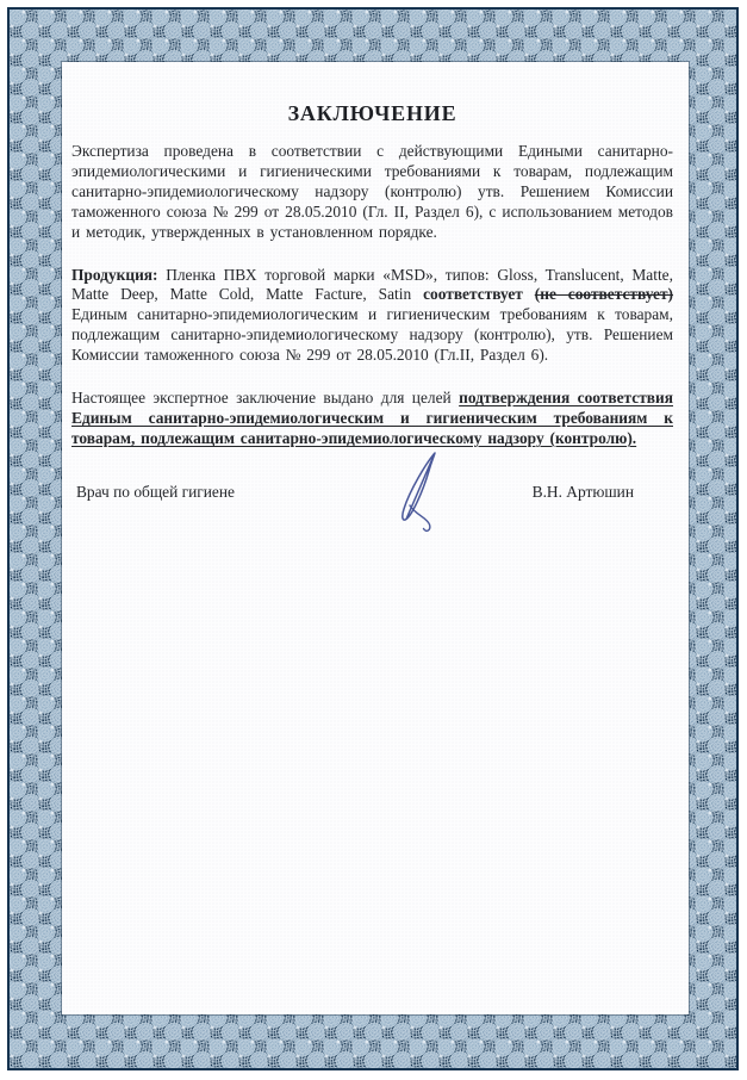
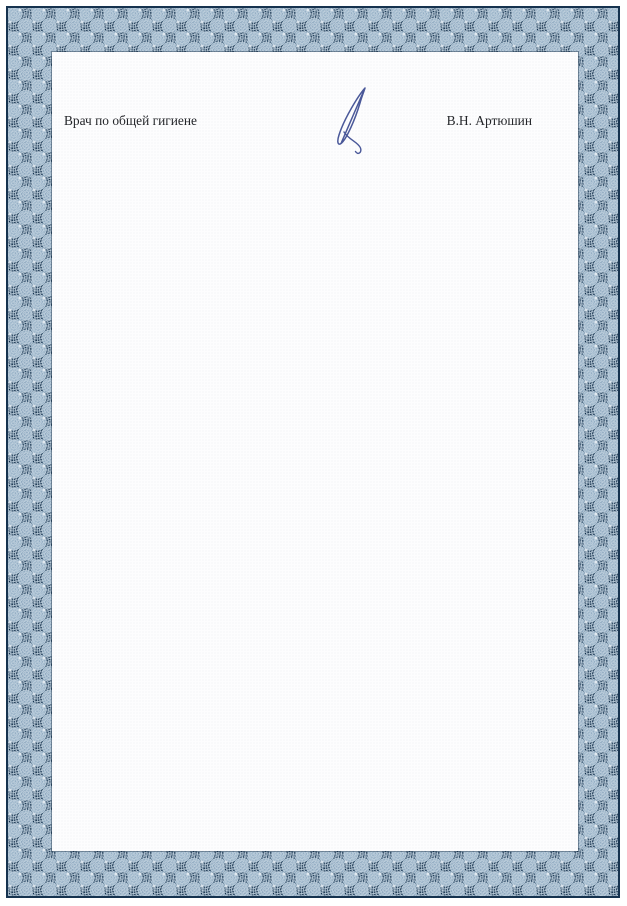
- ЗАКЛЮЧЕНИЕ
- Экспертиза проведена в соответствии с действующими Едиными санитарно-эпидемиологическими и гигиеническими требованиями к товарам, подлежащим санитарно-эпидемиологическому надзору (контролю) утв. Решением Комиссии таможенного союза № 299 от 28.05.2010 (Гл. II, Раздел 6), с использованием методов и методик, утвержденных в установленном порядке.
- Продукция: Пленка ПВХ торговой марки «MSD», типов: Gloss, Translucent, Matte, Matte Deep, Matte Cold, Matte Facture, Satin соответствует (не соответствует) Единым санитарно-эпидемиологическим и гигиеническим требованиям к товарам, подлежащим санитарно-эпидемиологическому надзору (контролю), утв. Решением Комиссии таможенного союза № 299 от 28.05.2010 (Гл.II, Раздел 6).
- Настоящее экспертное заключение выдано для целей подтверждения соответствия Единым санитарно-эпидемиологическим и гигиеническим требованиям к товарам, подлежащим санитарно-эпидемиологическому надзору (контролю).
  Врач по общей гигиене
  В.Н. Артюшин
